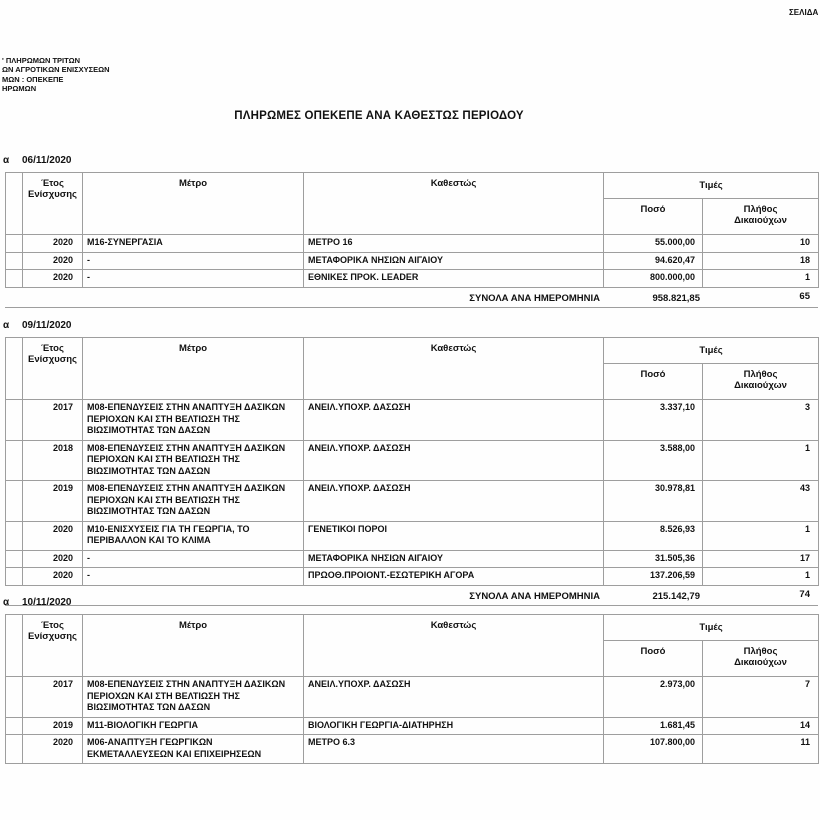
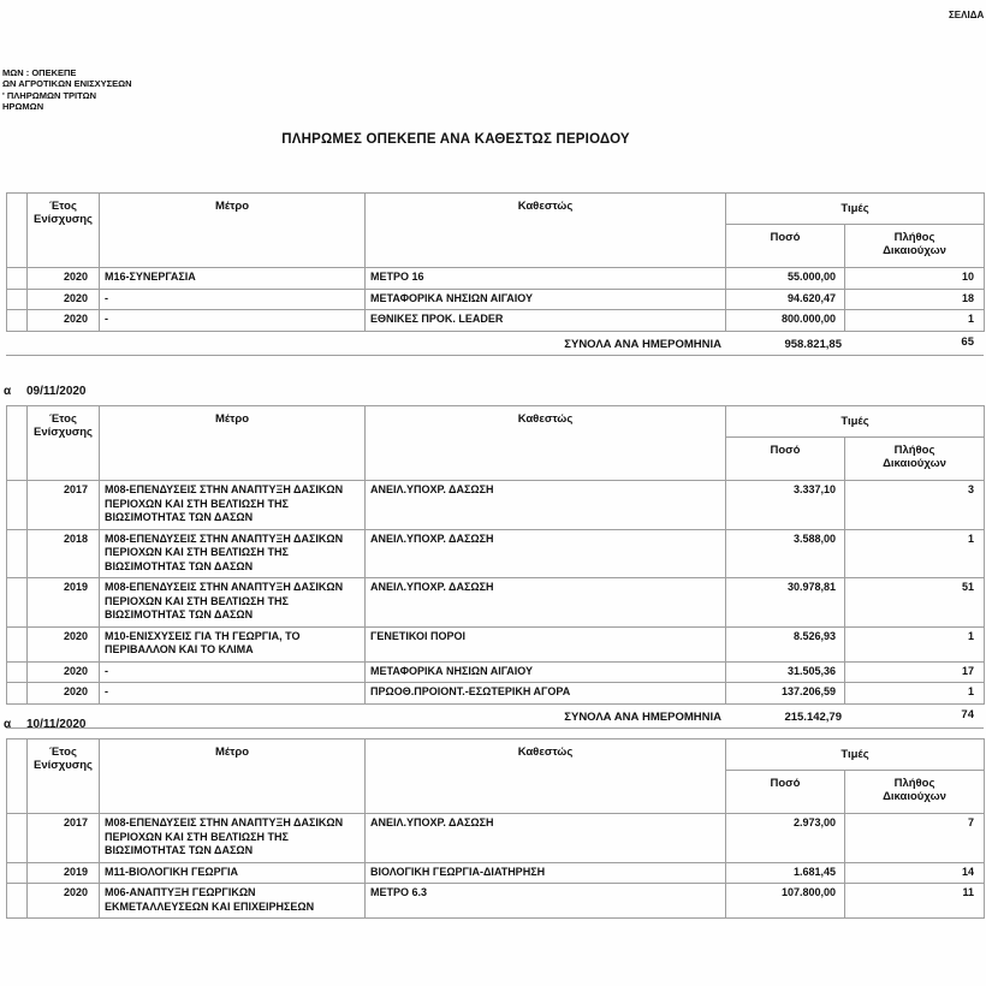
- ' ΠΛΗΡΩΜΩΝ ΤΡΙΤΩΝ
+ ΜΩΝ : ΟΠΕΚΕΠΕ
  ΩΝ ΑΓΡΟΤΙΚΩΝ ΕΝΙΣΧΥΣΕΩΝ
- ΜΩΝ : ΟΠΕΚΕΠΕ
+ ' ΠΛΗΡΩΜΩΝ ΤΡΙΤΩΝ
  ΗΡΩΜΩΝ
  ΣΕΛΙΔΑ
  ΠΛΗΡΩΜΕΣ ΟΠΕΚΕΠΕ ΑΝΑ ΚΑΘΕΣΤΩΣ ΠΕΡΙΟΔΟΥ
- α 06/11/2020
  	Έτος Ενίσχυσης	Μέτρο	Καθεστώς	Τιμές
  Ποσό	Πλήθος Δικαιούχων
  	2020	Μ16-ΣΥΝΕΡΓΑΣΙΑ	ΜΕΤΡΟ 16	55.000,00	10
  	2020	-	ΜΕΤΑΦΟΡΙΚΑ ΝΗΣΙΩΝ ΑΙΓΑΙΟΥ	94.620,47	18
  	2020	-	ΕΘΝΙΚΕΣ ΠΡΟΚ. LEADER	800.000,00	1
  ΣΥΝΟΛΑ ΑΝΑ ΗΜΕΡΟΜΗΝΙΑ
  958.821,85
  65
  α 09/11/2020
  	Έτος Ενίσχυσης	Μέτρο	Καθεστώς	Τιμές
  Ποσό	Πλήθος Δικαιούχων
  	2017	Μ08-ΕΠΕΝΔΥΣΕΙΣ ΣΤΗΝ ΑΝΑΠΤΥΞΗ ΔΑΣΙΚΩΝ ΠΕΡΙΟΧΩΝ ΚΑΙ ΣΤΗ ΒΕΛΤΙΩΣΗ ΤΗΣ ΒΙΩΣΙΜΟΤΗΤΑΣ ΤΩΝ ΔΑΣΩΝ	ΑΝΕΙΛ.ΥΠΟΧΡ. ΔΑΣΩΣΗ	3.337,10	3
  	2018	Μ08-ΕΠΕΝΔΥΣΕΙΣ ΣΤΗΝ ΑΝΑΠΤΥΞΗ ΔΑΣΙΚΩΝ ΠΕΡΙΟΧΩΝ ΚΑΙ ΣΤΗ ΒΕΛΤΙΩΣΗ ΤΗΣ ΒΙΩΣΙΜΟΤΗΤΑΣ ΤΩΝ ΔΑΣΩΝ	ΑΝΕΙΛ.ΥΠΟΧΡ. ΔΑΣΩΣΗ	3.588,00	1
- 	2019	Μ08-ΕΠΕΝΔΥΣΕΙΣ ΣΤΗΝ ΑΝΑΠΤΥΞΗ ΔΑΣΙΚΩΝ ΠΕΡΙΟΧΩΝ ΚΑΙ ΣΤΗ ΒΕΛΤΙΩΣΗ ΤΗΣ ΒΙΩΣΙΜΟΤΗΤΑΣ ΤΩΝ ΔΑΣΩΝ	ΑΝΕΙΛ.ΥΠΟΧΡ. ΔΑΣΩΣΗ	30.978,81	43
+ 	2019	Μ08-ΕΠΕΝΔΥΣΕΙΣ ΣΤΗΝ ΑΝΑΠΤΥΞΗ ΔΑΣΙΚΩΝ ΠΕΡΙΟΧΩΝ ΚΑΙ ΣΤΗ ΒΕΛΤΙΩΣΗ ΤΗΣ ΒΙΩΣΙΜΟΤΗΤΑΣ ΤΩΝ ΔΑΣΩΝ	ΑΝΕΙΛ.ΥΠΟΧΡ. ΔΑΣΩΣΗ	30.978,81	51
  	2020	Μ10-ΕΝΙΣΧΥΣΕΙΣ ΓΙΑ ΤΗ ΓΕΩΡΓΙΑ, ΤΟ ΠΕΡΙΒΑΛΛΟΝ ΚΑΙ ΤΟ ΚΛΙΜΑ	ΓΕΝΕΤΙΚΟΙ ΠΟΡΟΙ	8.526,93	1
  	2020	-	ΜΕΤΑΦΟΡΙΚΑ ΝΗΣΙΩΝ ΑΙΓΑΙΟΥ	31.505,36	17
  	2020	-	ΠΡΩΟΘ.ΠΡΟΙΟΝΤ.-ΕΣΩΤΕΡΙΚΗ ΑΓΟΡΑ	137.206,59	1
  ΣΥΝΟΛΑ ΑΝΑ ΗΜΕΡΟΜΗΝΙΑ
  215.142,79
  74
  α 10/11/2020
  	Έτος Ενίσχυσης	Μέτρο	Καθεστώς	Τιμές
  Ποσό	Πλήθος Δικαιούχων
  	2017	Μ08-ΕΠΕΝΔΥΣΕΙΣ ΣΤΗΝ ΑΝΑΠΤΥΞΗ ΔΑΣΙΚΩΝ ΠΕΡΙΟΧΩΝ ΚΑΙ ΣΤΗ ΒΕΛΤΙΩΣΗ ΤΗΣ ΒΙΩΣΙΜΟΤΗΤΑΣ ΤΩΝ ΔΑΣΩΝ	ΑΝΕΙΛ.ΥΠΟΧΡ. ΔΑΣΩΣΗ	2.973,00	7
  	2019	Μ11-ΒΙΟΛΟΓΙΚΗ ΓΕΩΡΓΙΑ	ΒΙΟΛΟΓΙΚΗ ΓΕΩΡΓΙΑ-ΔΙΑΤΗΡΗΣΗ	1.681,45	14
  	2020	Μ06-ΑΝΑΠΤΥΞΗ ΓΕΩΡΓΙΚΩΝ ΕΚΜΕΤΑΛΛΕΥΣΕΩΝ ΚΑΙ ΕΠΙΧΕΙΡΗΣΕΩΝ	ΜΕΤΡΟ 6.3	107.800,00	11
